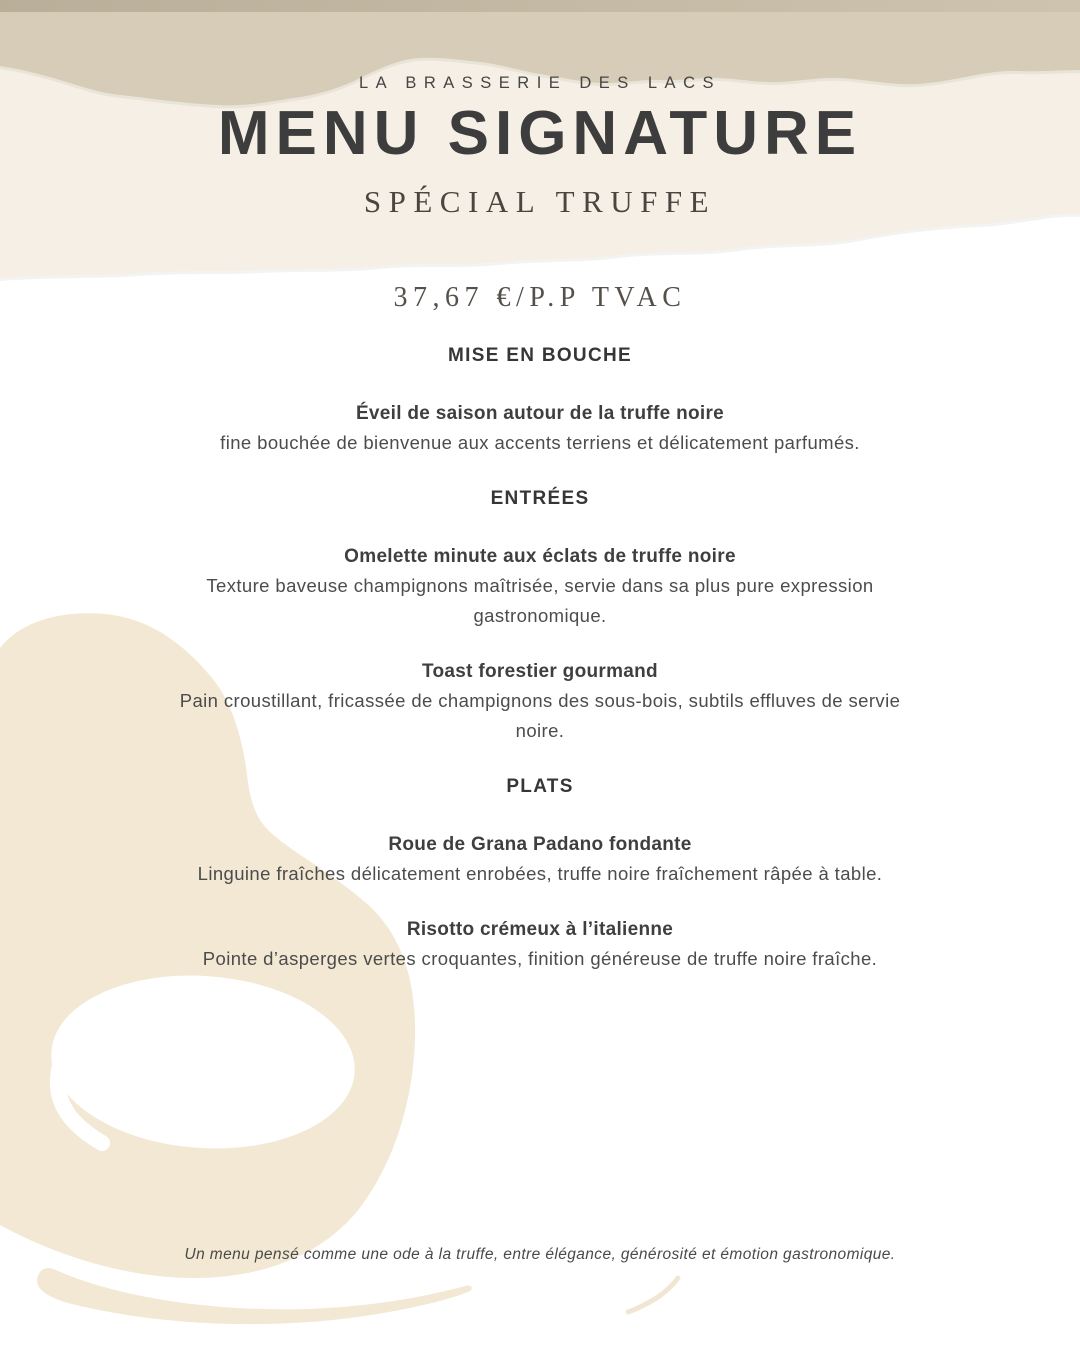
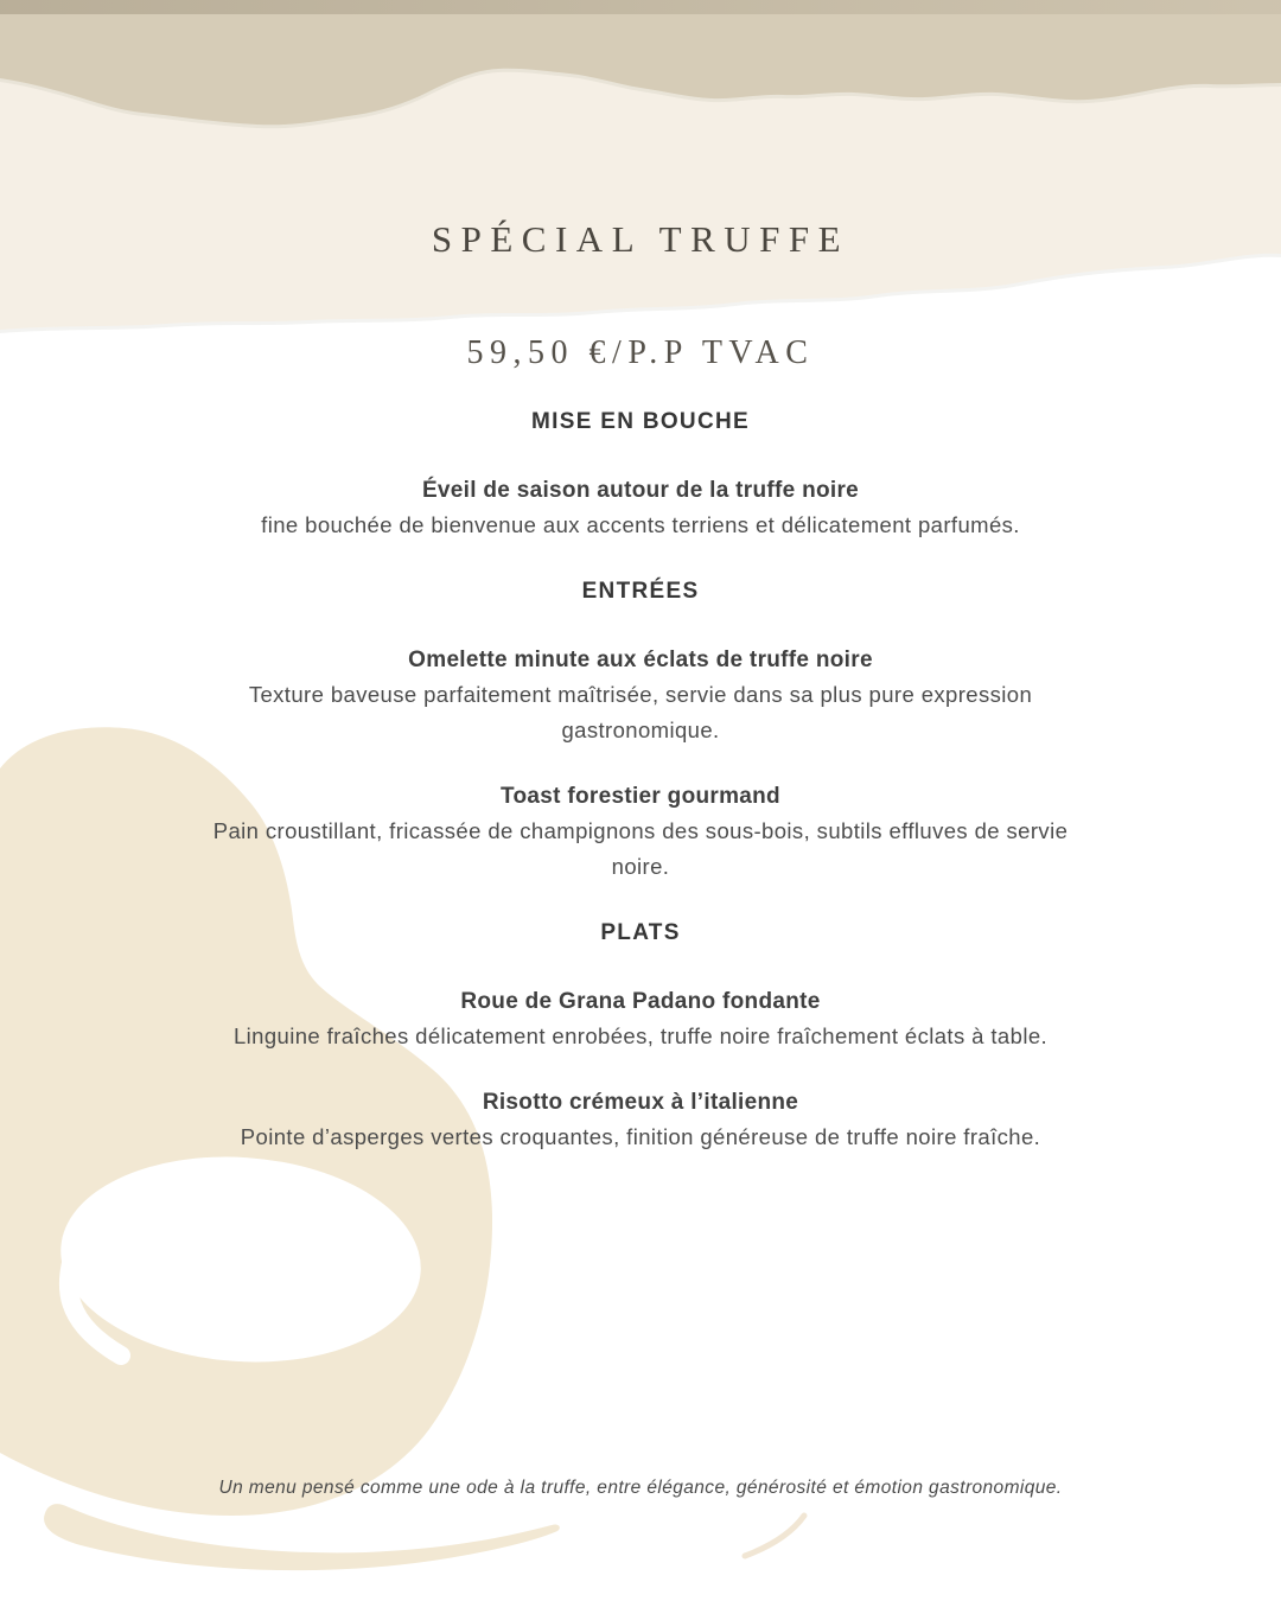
- LA BRASSERIE DES LACS
- MENU SIGNATURE
  SPÉCIAL TRUFFE
- 37,67 €/P.P TVAC
+ 59,50 €/P.P TVAC
  MISE EN BOUCHE
  Éveil de saison autour de la truffe noire
  fine bouchée de bienvenue aux accents terriens et délicatement parfumés.
  ENTRÉES
  Omelette minute aux éclats de truffe noire
- Texture baveuse champignons maîtrisée, servie dans sa plus pure expression gastronomique.
+ Texture baveuse parfaitement maîtrisée, servie dans sa plus pure expression gastronomique.
  Toast forestier gourmand
  Pain croustillant, fricassée de champignons des sous-bois, subtils effluves de servie noire.
  PLATS
  Roue de Grana Padano fondante
- Linguine fraîches délicatement enrobées, truffe noire fraîchement râpée à table.
+ Linguine fraîches délicatement enrobées, truffe noire fraîchement éclats à table.
  Risotto crémeux à l’italienne
  Pointe d’asperges vertes croquantes, finition généreuse de truffe noire fraîche.
  Un menu pensé comme une ode à la truffe, entre élégance, générosité et émotion gastronomique.
